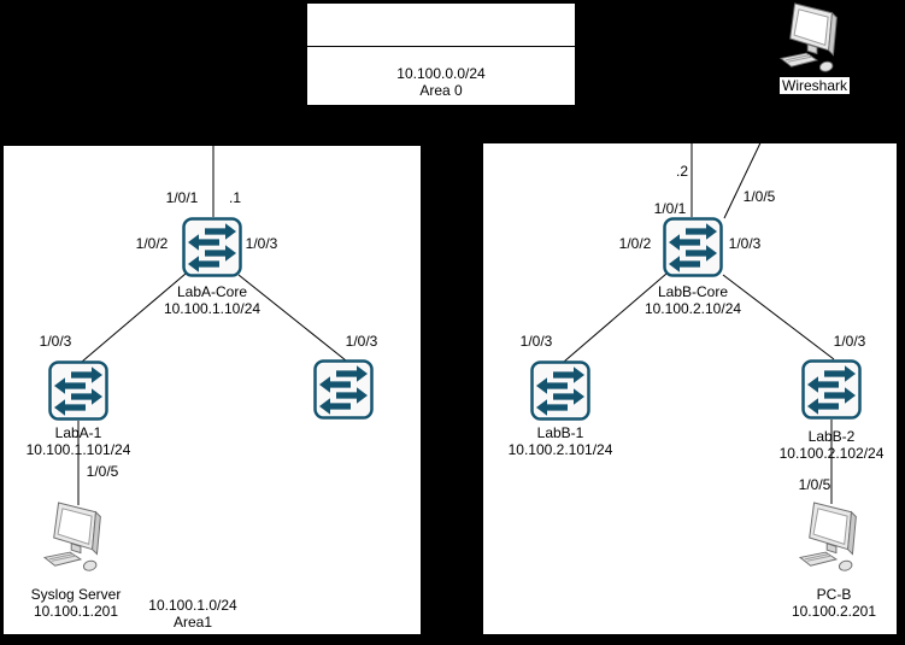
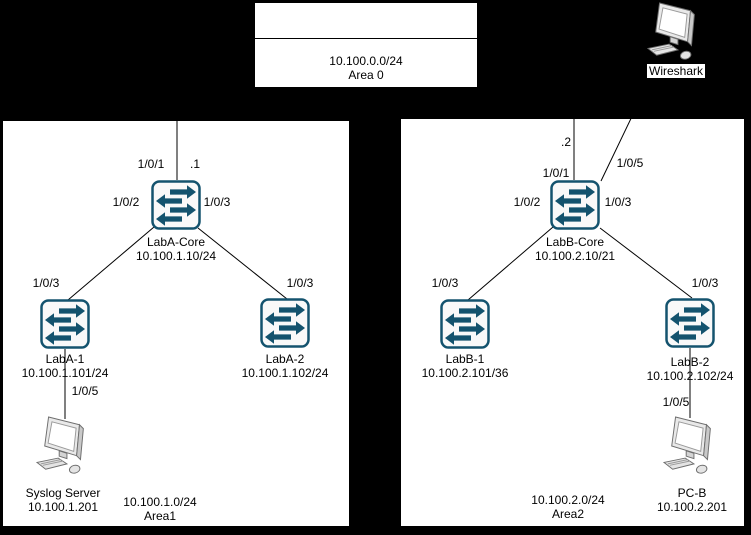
  10.100.0.0/24
  Area 0
  Wireshark
  1/0/1
  .1
  1/0/2
  1/0/3
  LabA-Core
  10.100.1.10/24
  1/0/3
  LabA-1
  10.100.1.101/24
  1/0/5
  1/0/3
+ LabA-2
+ 10.100.1.102/24
  Syslog Server
  10.100.1.201
  10.100.1.0/24
  Area1
  .2
  1/0/5
  1/0/1
  1/0/2
  1/0/3
  LabB-Core
- 10.100.2.10/24
+ 10.100.2.10/21
  1/0/3
  LabB-1
- 10.100.2.101/24
+ 10.100.2.101/36
  1/0/3
  LabB-2
  10.100.2.102/24
  1/0/5
  PC-B
  10.100.2.201
+ 10.100.2.0/24
+ Area2
